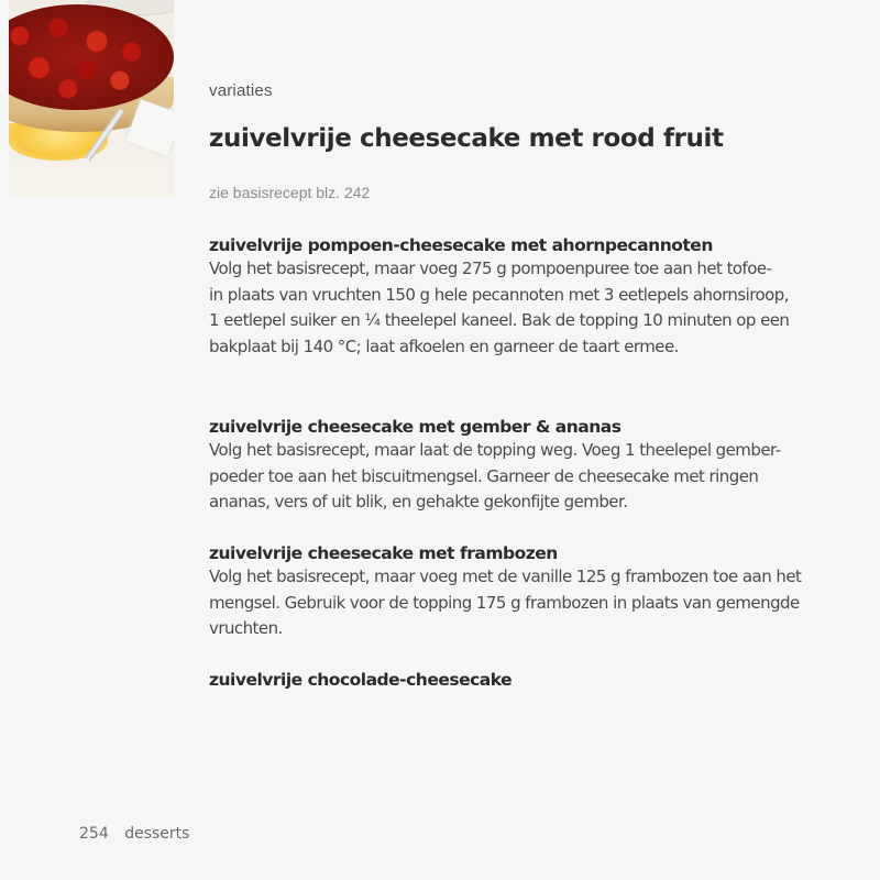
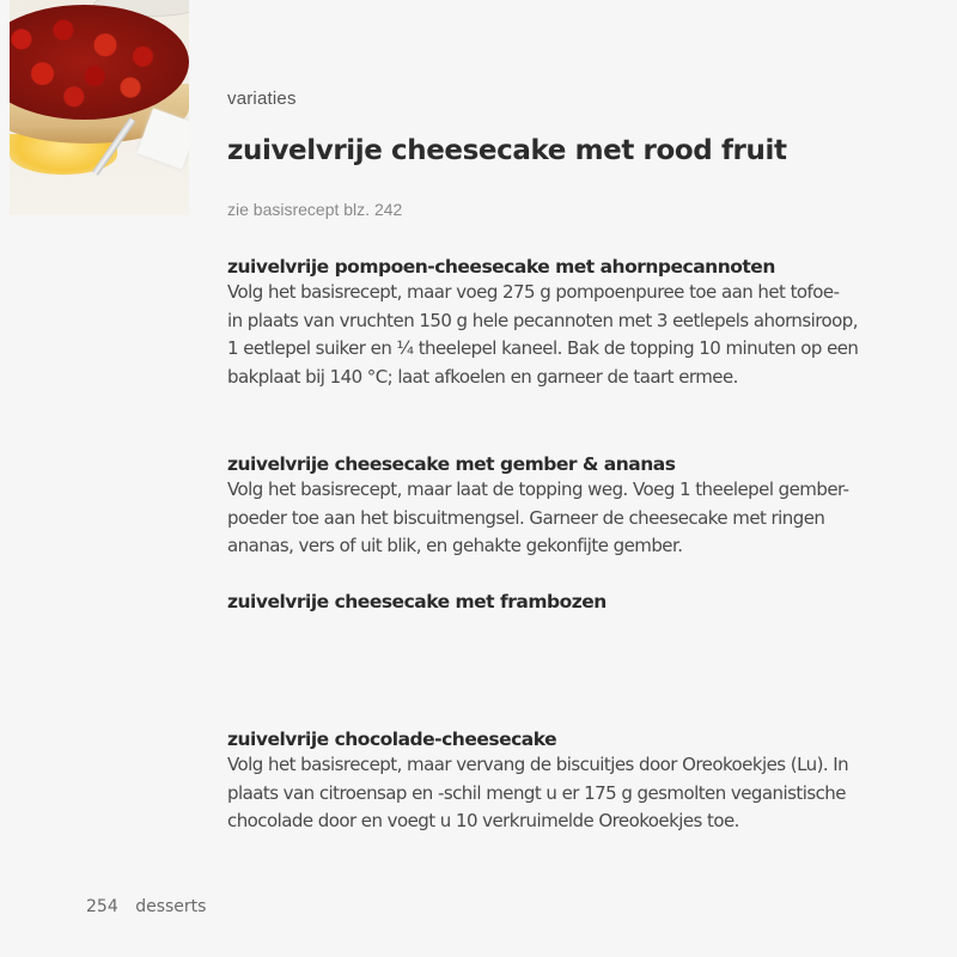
  variaties
  zuivelvrije cheesecake met rood fruit
  zie basisrecept blz. 242
  zuivelvrije pompoen-cheesecake met ahornpecannoten
  Volg het basisrecept, maar voeg 275 g pompoenpuree toe aan het tofoe-
  in plaats van vruchten 150 g hele pecannoten met 3 eetlepels ahornsiroop,
  1 eetlepel suiker en ¼ theelepel kaneel. Bak de topping 10 minuten op een
  bakplaat bij 140 °C; laat afkoelen en garneer de taart ermee.
  zuivelvrije cheesecake met gember & ananas
  Volg het basisrecept, maar laat de topping weg. Voeg 1 theelepel gember-
  poeder toe aan het biscuitmengsel. Garneer de cheesecake met ringen
  ananas, vers of uit blik, en gehakte gekonfijte gember.
  zuivelvrije cheesecake met frambozen
- Volg het basisrecept, maar voeg met de vanille 125 g frambozen toe aan het
- mengsel. Gebruik voor de topping 175 g frambozen in plaats van gemengde
- vruchten.
  zuivelvrije chocolade-cheesecake
+ Volg het basisrecept, maar vervang de biscuitjes door Oreokoekjes (Lu). In
+ plaats van citroensap en -schil mengt u er 175 g gesmolten veganistische
+ chocolade door en voegt u 10 verkruimelde Oreokoekjes toe.
  254 desserts
